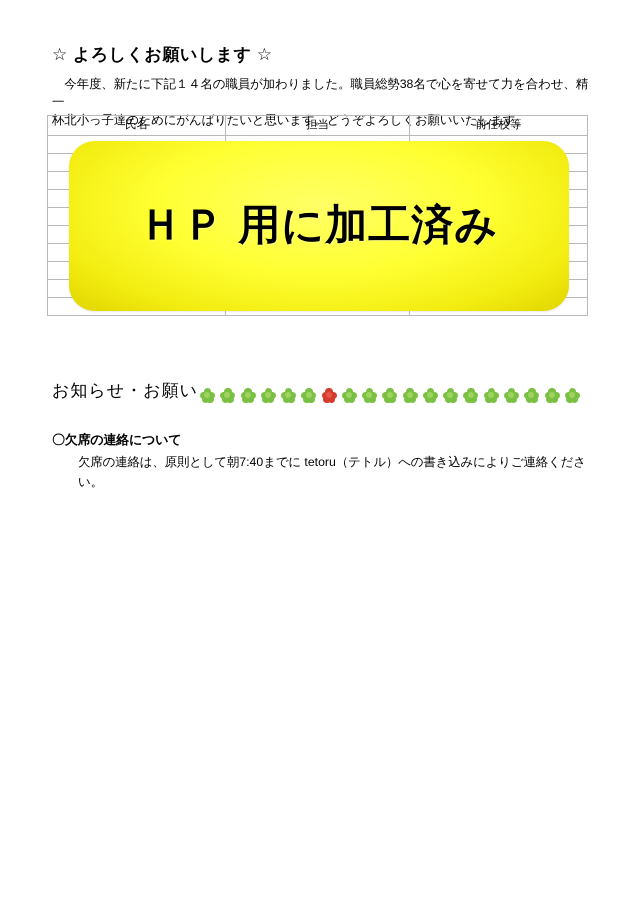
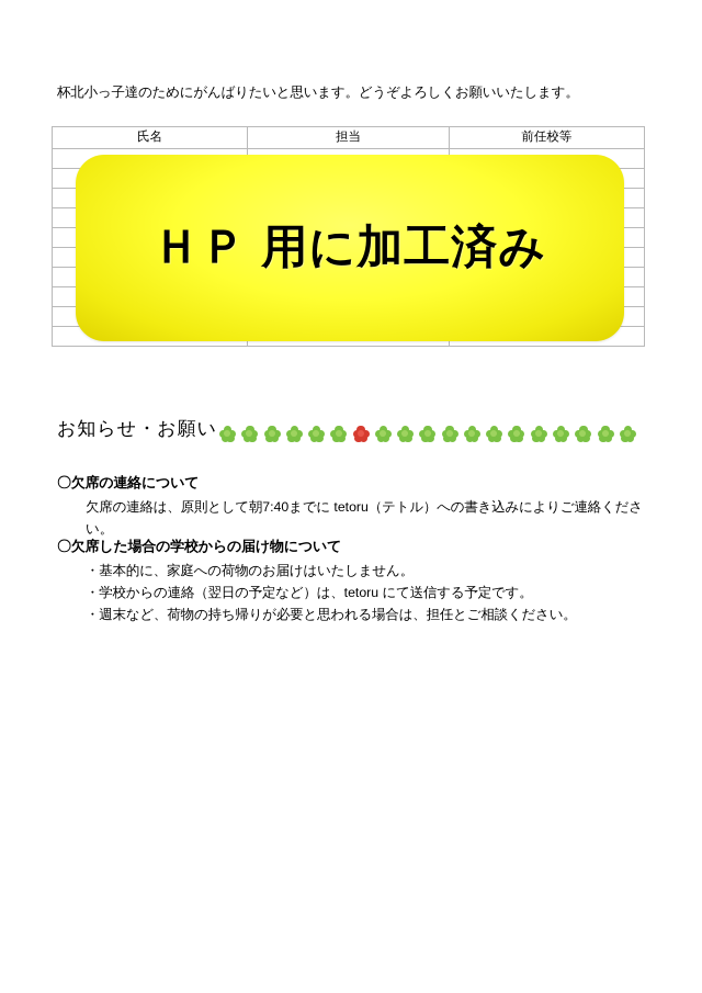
- ☆ よろしくお願いします ☆
- 今年度、新たに下記１４名の職員が加わりました。職員総勢38名で心を寄せて力を合わせ、精一
  杯北小っ子達のためにがんばりたいと思います。どうぞよろしくお願いいたします。
  氏名	担当	前任校等
  ＨＰ 用に加工済み
  お知らせ・お願い
  〇欠席の連絡について
  欠席の連絡は、原則として朝7:40までに tetoru（テトル）への書き込みによりご連絡ください。
+ 〇欠席した場合の学校からの届け物について
+ ・基本的に、家庭への荷物のお届けはいたしません。
+ ・学校からの連絡（翌日の予定など）は、tetoru にて送信する予定です。
+ ・週末など、荷物の持ち帰りが必要と思われる場合は、担任とご相談ください。
